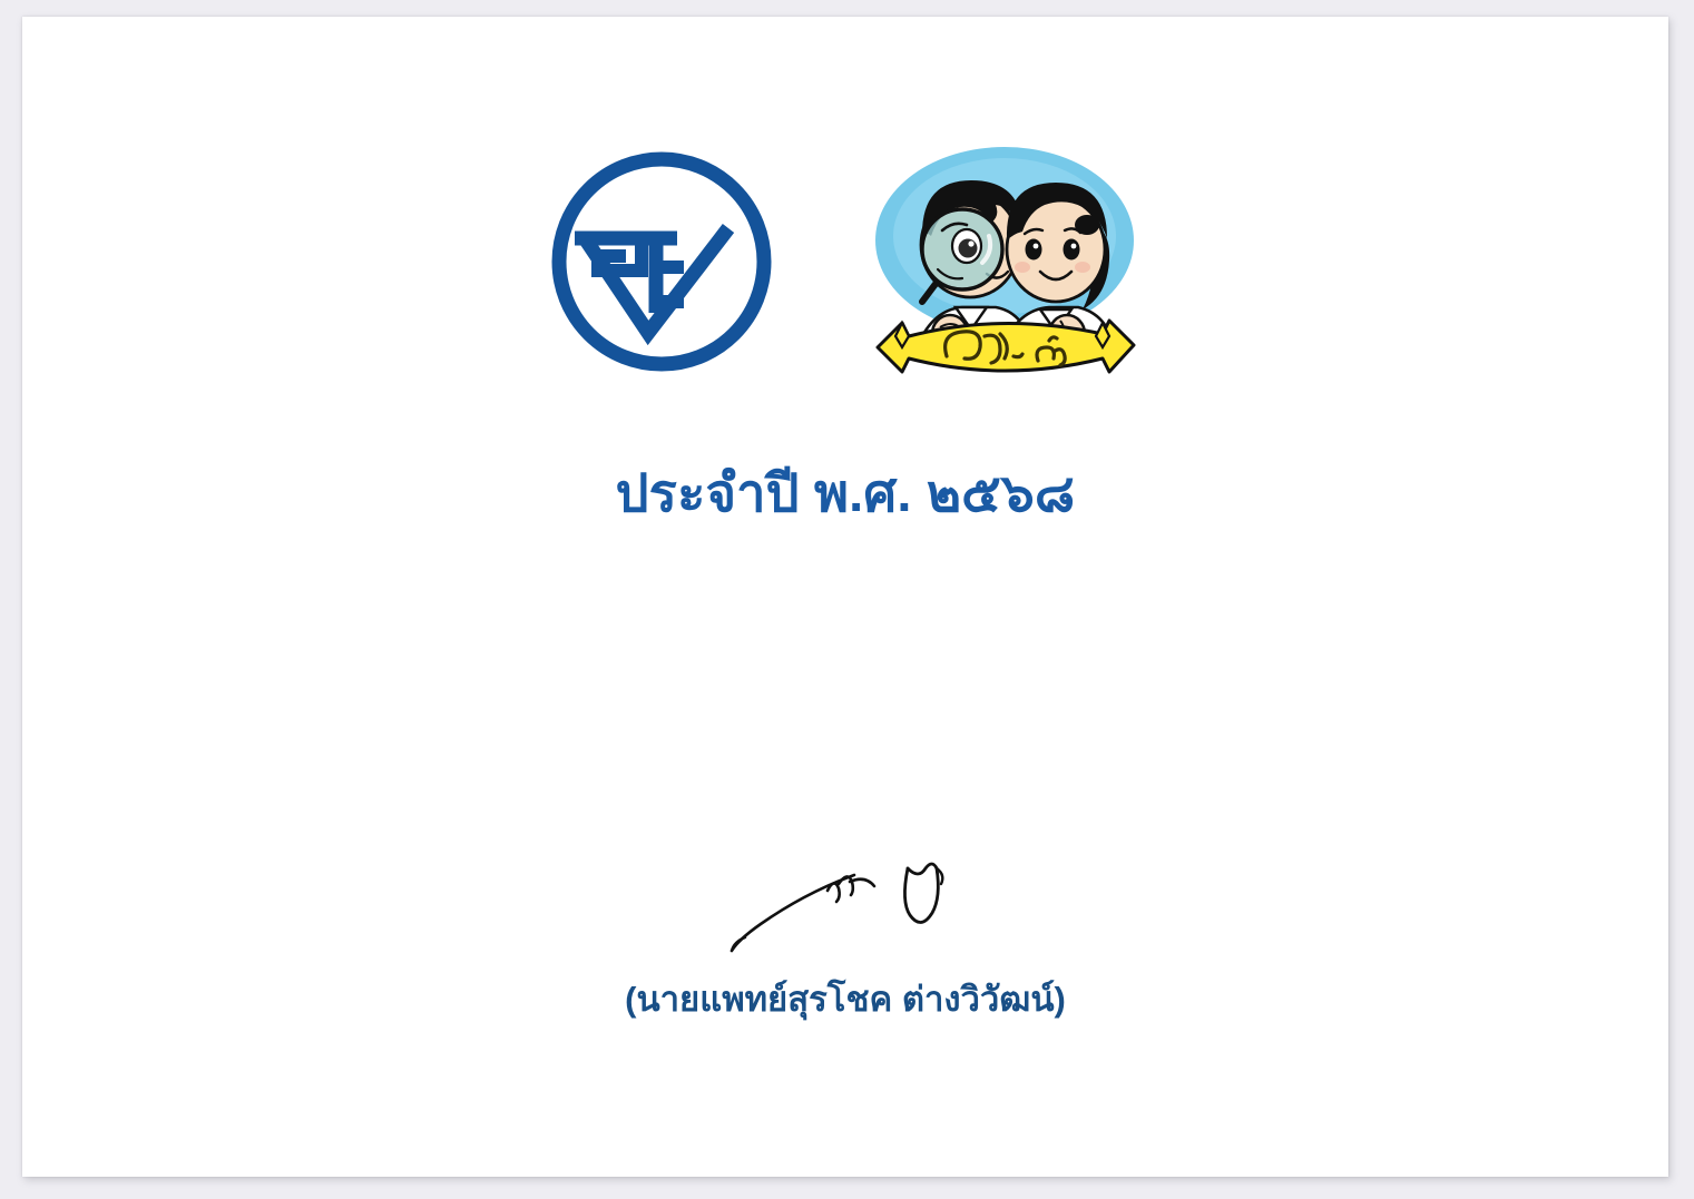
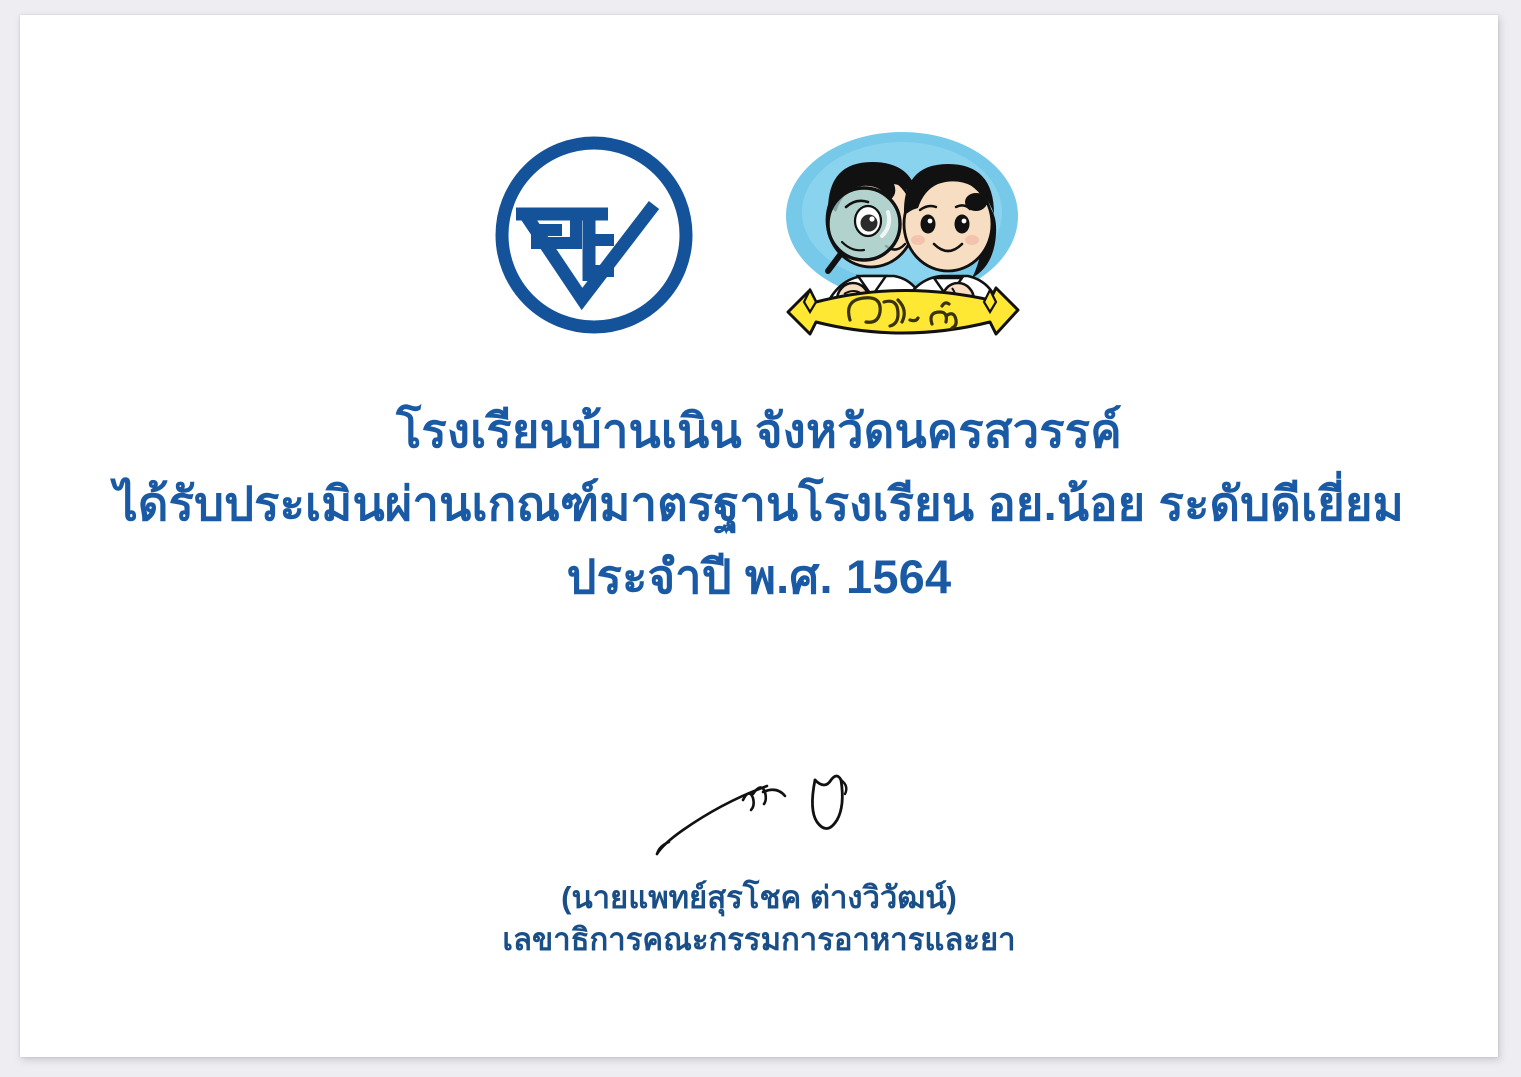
+ โรงเรียนบ้านเนิน จังหวัดนครสวรรค์
+ ได้รับประเมินผ่านเกณฑ์มาตรฐานโรงเรียน อย.น้อย ระดับดีเยี่ยม
- ประจำปี พ.ศ. ๒๕๖๘
+ ประจำปี พ.ศ. 1564
  (นายแพทย์สุรโชค ต่างวิวัฒน์)
+ เลขาธิการคณะกรรมการอาหารและยา
